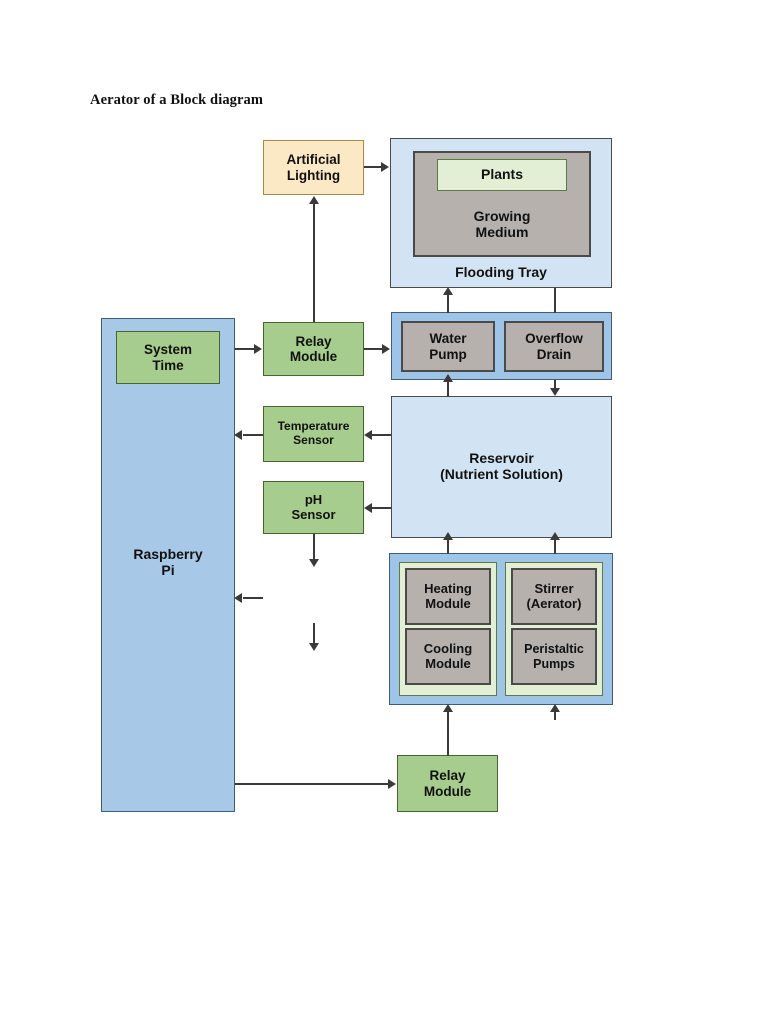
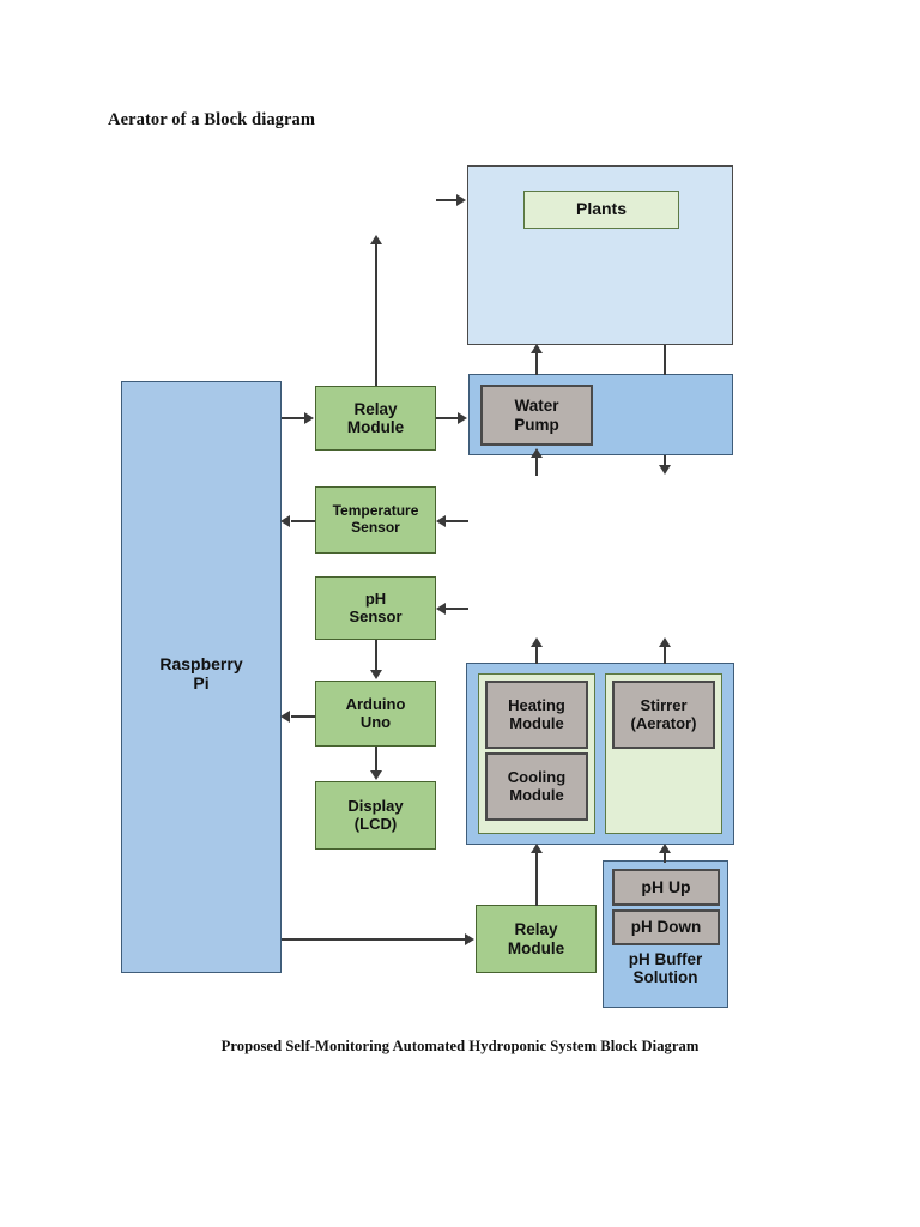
  Aerator of a Block diagram
- Growing
- Medium
  Plants
- Flooding Tray
- Artificial
- Lighting
- System
- Time
  Raspberry
  Pi
  Relay
  Module
  Water
  Pump
- Overflow
- Drain
- Reservoir
- (Nutrient Solution)
  Temperature
  Sensor
  pH
  Sensor
+ Arduino
+ Uno
+ Display
+ (LCD)
  Heating
  Module
  Cooling
  Module
  Stirrer
  (Aerator)
- Peristaltic
- Pumps
  Relay
  Module
+ pH Up
+ pH Down
+ pH Buffer
+ Solution
+ Proposed Self-Monitoring Automated Hydroponic System Block Diagram
